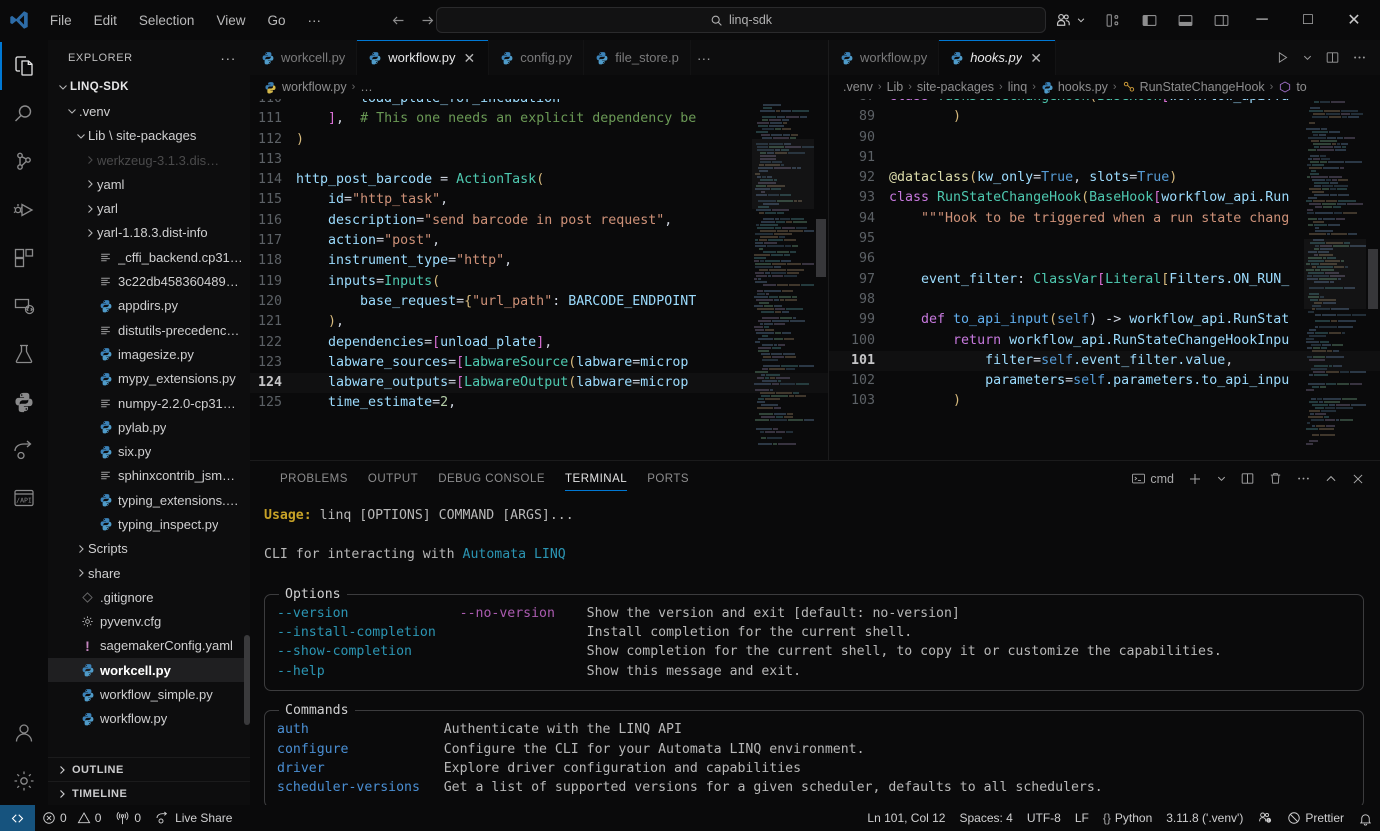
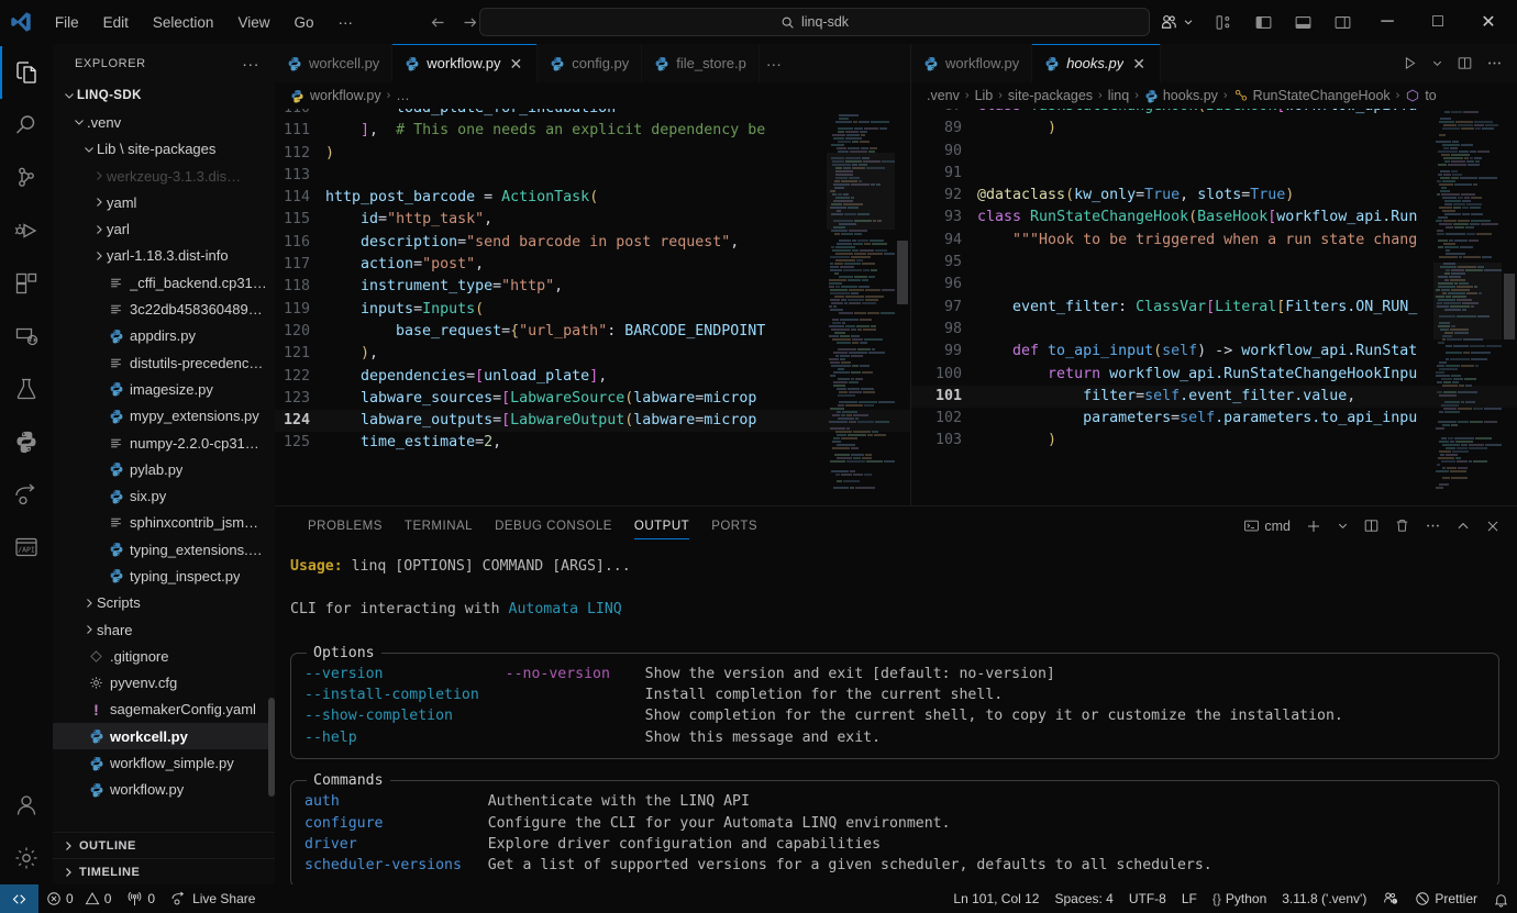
  File
  Edit
  Selection
  View
  Go
  ···
  linq-sdk
  ─
  □
  ✕
  /API
  EXPLORER
  ···
  LINQ-SDK
  .venv
  Lib \ site-packages
  werkzeug-3.1.3.dis…
  yaml
  yarl
  yarl-1.18.3.dist-info
  _cffi_backend.cp31…
  3c22db458360489…
  appdirs.py
  distutils-precedenc…
  imagesize.py
  mypy_extensions.py
  numpy-2.2.0-cp31…
  pylab.py
  six.py
  sphinxcontrib_jsm…
  typing_extensions.…
  typing_inspect.py
  Scripts
  share
  .gitignore
  pyvenv.cfg
  !
  sagemakerConfig.yaml
  workcell.py
  workflow_simple.py
  workflow.py
  OUTLINE
  TIMELINE
  workcell.py
  workflow.py
  ✕
  config.py
  file_store.p
  ···
  workflow.py
  ›
  …
  110
  load_plate_for_incubation
  111
  ], # This one needs an explicit dependency be
  112
  )
  113
  114
  http_post_barcode = ActionTask(
  115
  id="http_task",
  116
  description="send barcode in post request",
  117
  action="post",
  118
  instrument_type="http",
  119
  inputs=Inputs(
  120
  base_request={"url_path": BARCODE_ENDPOINT
  121
  ),
  122
  dependencies=[unload_plate],
  123
  labware_sources=[LabwareSource(labware=microp
  124
  labware_outputs=[LabwareOutput(labware=microp
  125
  time_estimate=2,
  workflow.py
  hooks.py
  ✕
  .venv
  ›
  Lib
  ›
  site-packages
  ›
  linq
  ›
  hooks.py
  ›
  RunStateChangeHook
  ›
  to
  89
  )
  90
  91
  92
  @dataclass(kw_only=True, slots=True)
  93
  class RunStateChangeHook(BaseHook[workflow_api.Run
  94
  """Hook to be triggered when a run state chang
  95
  96
  97
  event_filter: ClassVar[Literal[Filters.ON_RUN_
  98
  99
  def to_api_input(self) -> workflow_api.RunStat
  100
  return workflow_api.RunStateChangeHookInpu
  101
  filter=self.event_filter.value,
  102
  parameters=self.parameters.to_api_inpu
  103
  )
  PROBLEMS
- OUTPUT
+ TERMINAL
  DEBUG CONSOLE
- TERMINAL
+ OUTPUT
  PORTS
  cmd
  Usage: linq [OPTIONS] COMMAND [ARGS]...
  CLI for interacting with Automata LINQ
  Options
  --version --no-version Show the version and exit [default: no-version]
  --install-completion Install completion for the current shell.
- --show-completion Show completion for the current shell, to copy it or customize the capabilities.
+ --show-completion Show completion for the current shell, to copy it or customize the installation.
  --help Show this message and exit.
  Commands
  auth Authenticate with the LINQ API
  configure Configure the CLI for your Automata LINQ environment.
  driver Explore driver configuration and capabilities
  scheduler-versions Get a list of supported versions for a given scheduler, defaults to all schedulers.
  0
  0
  0
  Live Share
  Ln 101, Col 12
  Spaces: 4
  UTF-8
  LF
  {}
  Python
  3.11.8 ('.venv')
  Prettier
